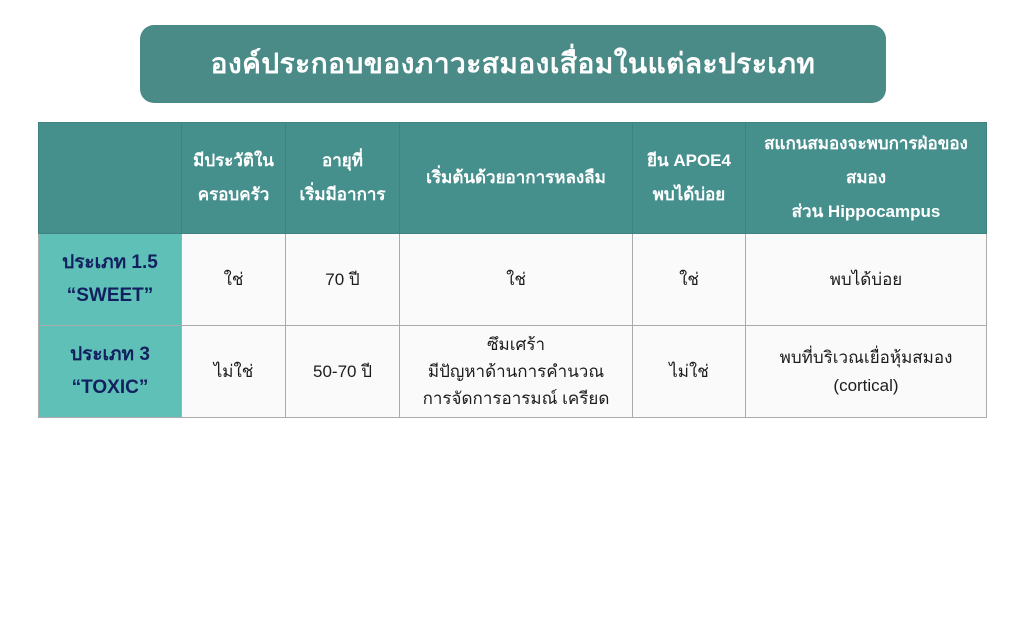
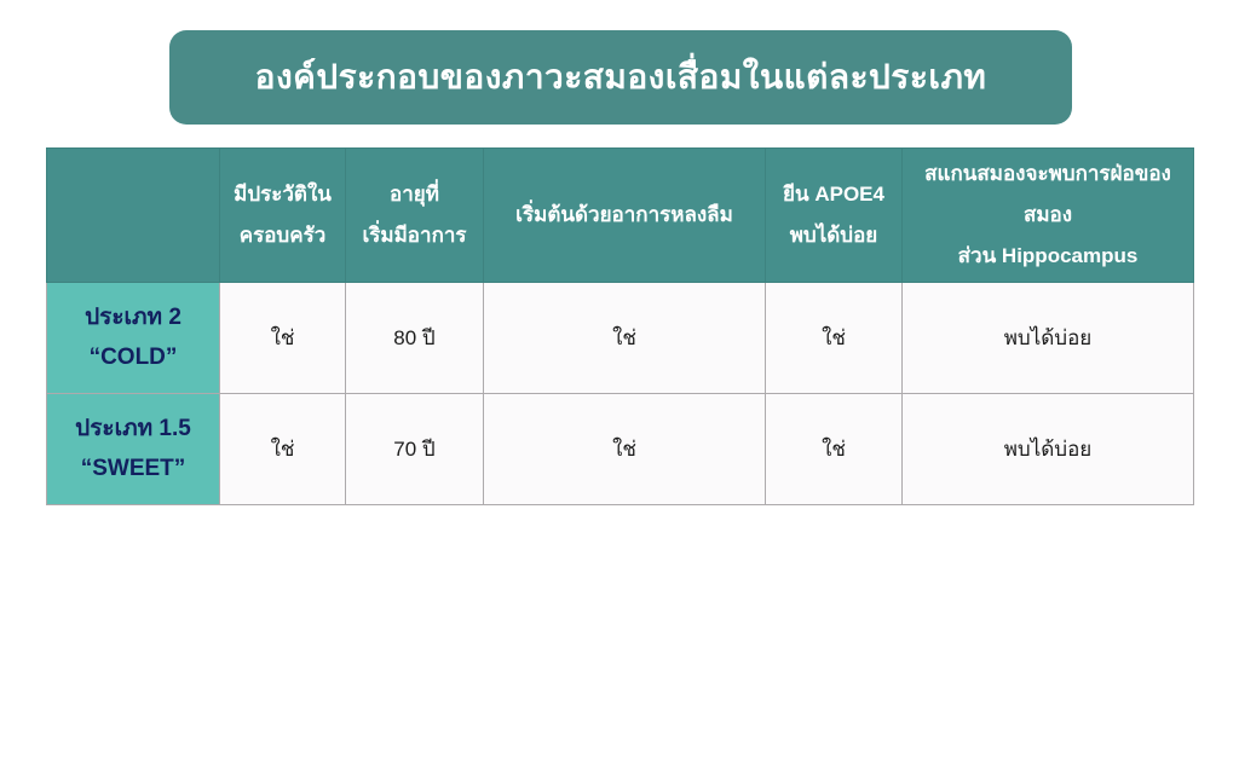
  องค์ประกอบของภาวะสมองเสื่อมในแต่ละประเภท
  	มีประวัติใน ครอบครัว	อายุที่ เริ่มมีอาการ	เริ่มต้นด้วยอาการหลงลืม	ยีน APOE4 พบได้บ่อย	สแกนสมองจะพบการฝ่อของสมอง ส่วน Hippocampus
+ ประเภท 2“COLD”	ใช่	80 ปี	ใช่	ใช่	พบได้บ่อย
  ประเภท 1.5“SWEET”	ใช่	70 ปี	ใช่	ใช่	พบได้บ่อย
- ประเภท 3“TOXIC”	ไม่ใช่	50-70 ปี	ซึมเศร้า มีปัญหาด้านการคำนวณ การจัดการอารมณ์ เครียด	ไม่ใช่	พบที่บริเวณเยื่อหุ้มสมอง (cortical)
